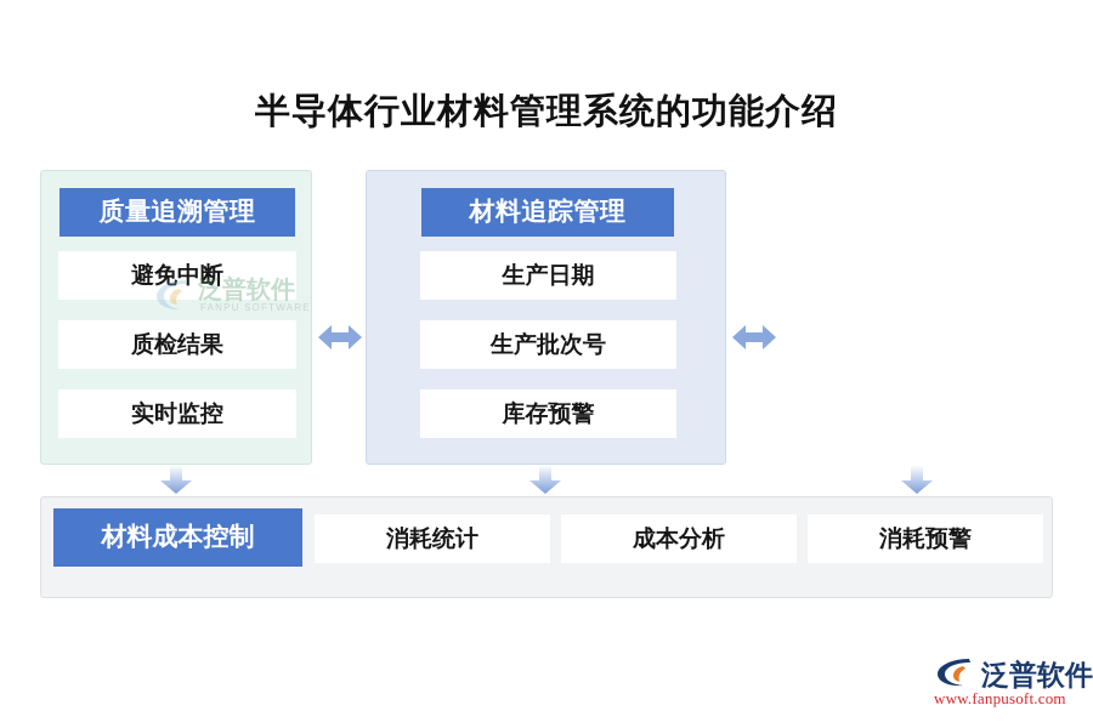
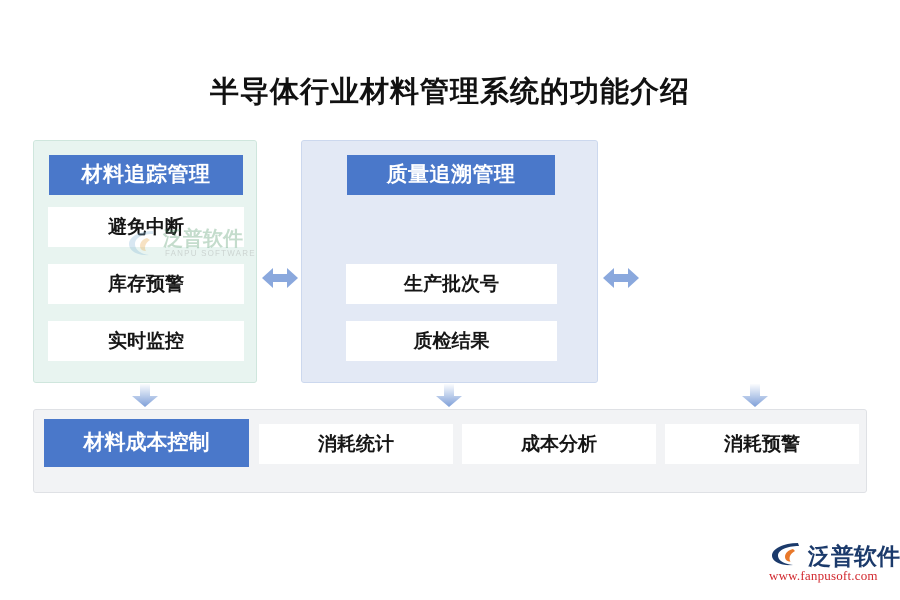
  半导体行业材料管理系统的功能介绍
- 质量追溯管理
+ 材料追踪管理
  避免中断
- 质检结果
+ 库存预警
  实时监控
- 材料追踪管理
+ 质量追溯管理
- 生产日期
  生产批次号
- 库存预警
+ 质检结果
  材料成本控制
  消耗统计
  成本分析
  消耗预警
  泛普软件
  FANPU SOFTWARE
  泛普软件
  www.fanpusoft.com
